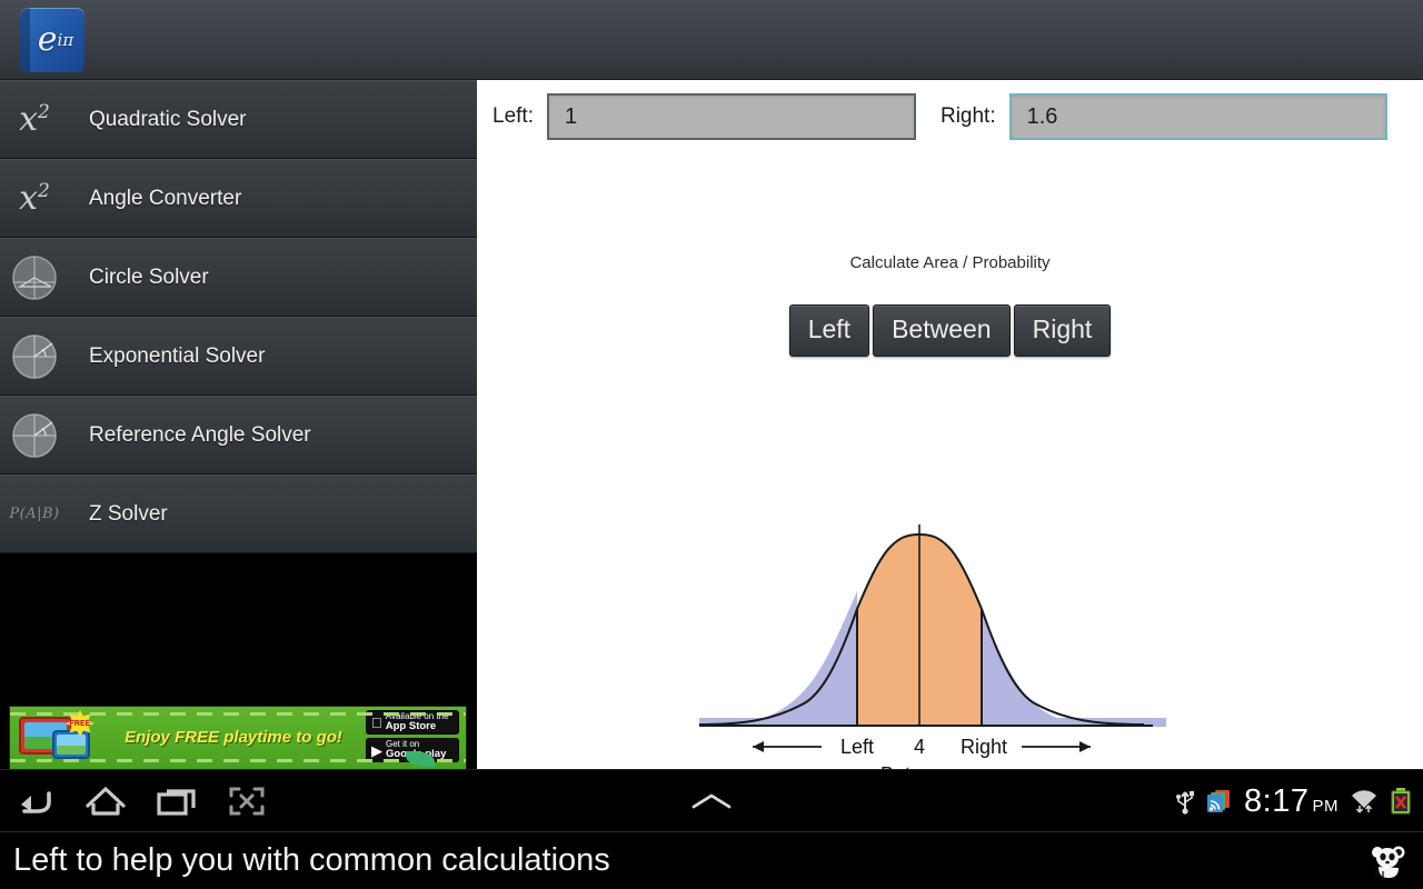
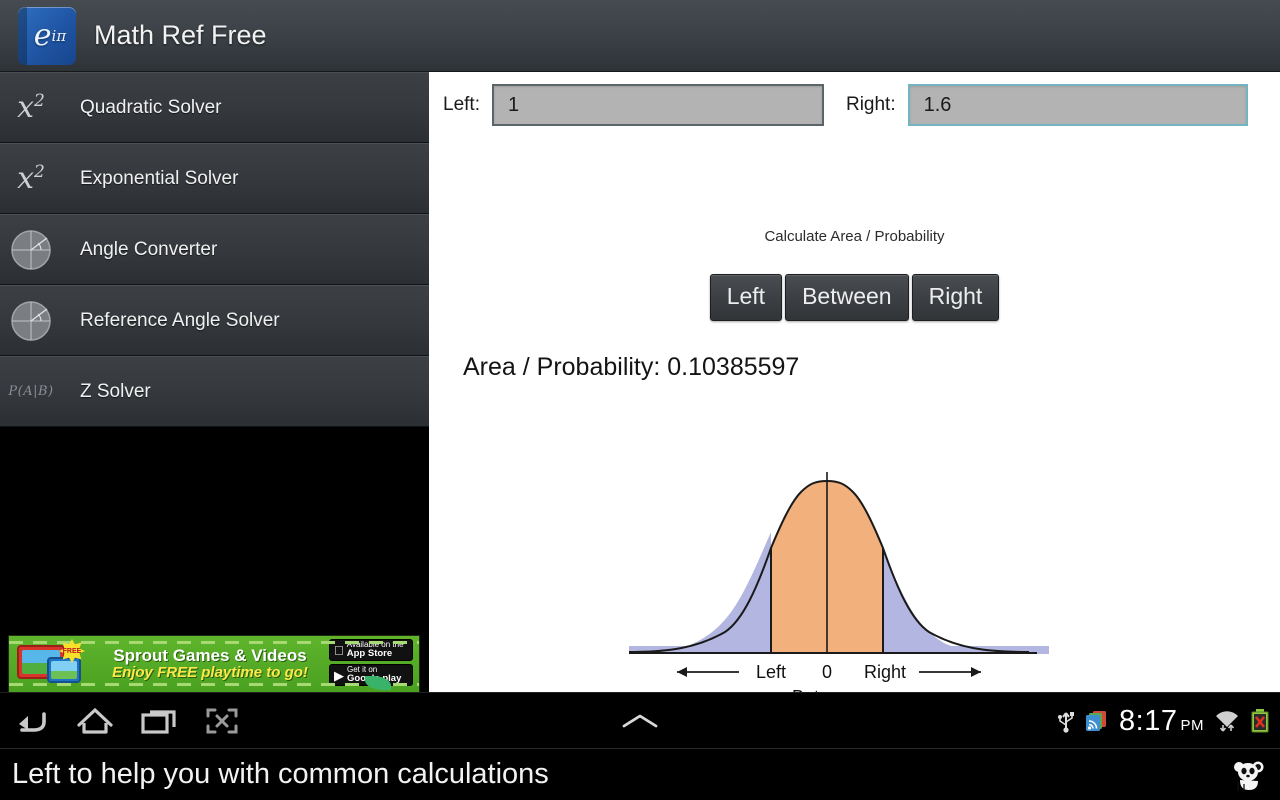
  e
  iπ
+ Math Ref Free
  x2
  Quadratic Solver
  x2
- Angle Converter
+ Exponential Solver
- Circle Solver
- Exponential Solver
+ Angle Converter
  Reference Angle Solver
  P(A|B)
  Z Solver
+ Sprout Games & Videos
  Enjoy FREE playtime to go!
  
  Available on the
  App Store
  ▶
  Get it on
  Left:
  1
  Right:
  1.6
  Calculate Area / Probability
  Left
  Between
  Right
+ Area / Probability: 0.10385597
  Left
- 4
+ 0
  Right
  8:17 PM
  Left to help you with common calculations
